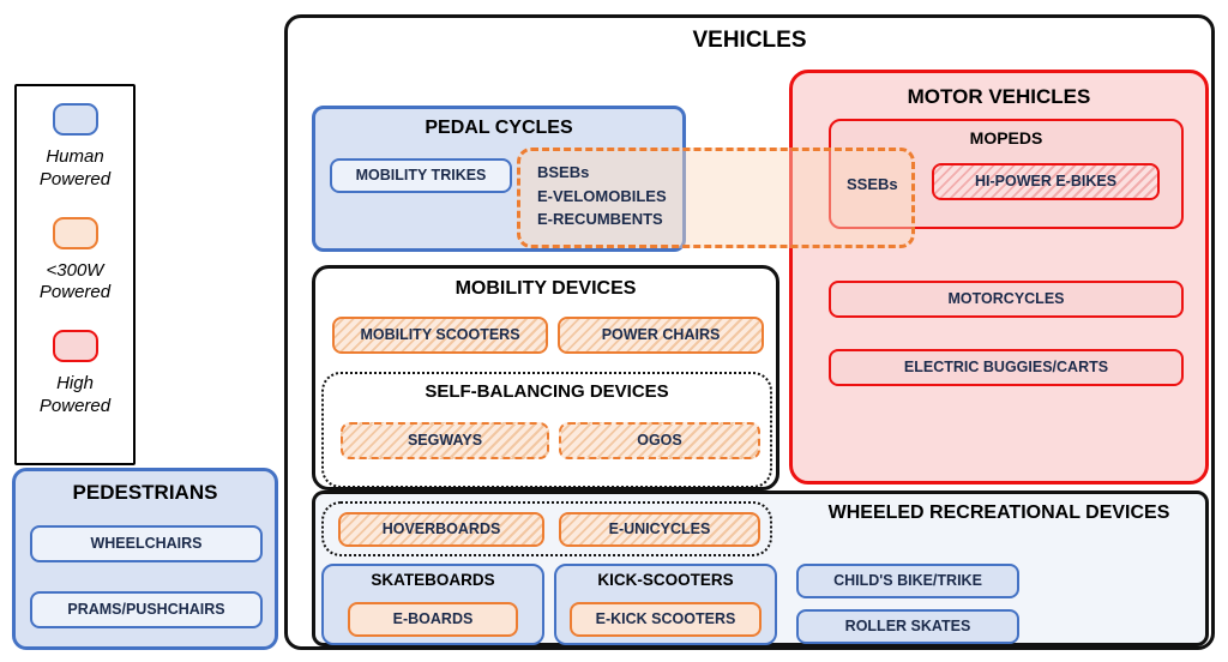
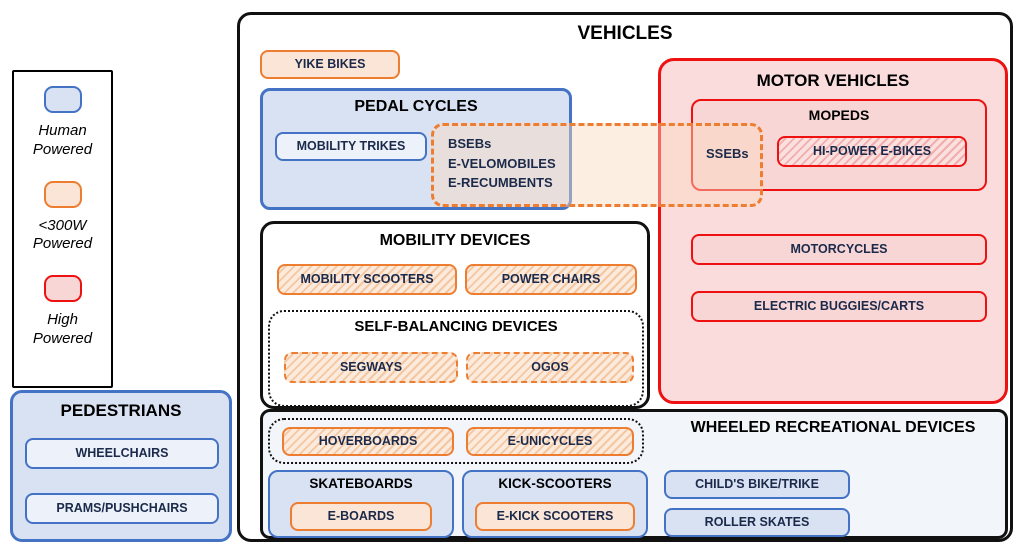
  Human Powered
  <300W Powered
  High Powered
  PEDESTRIANS
  WHEELCHAIRS
  PRAMS/PUSHCHAIRS
  VEHICLES
+ YIKE BIKES
  PEDAL CYCLES
  MOBILITY TRIKES
  MOTOR VEHICLES
  MOPEDS
  HI-POWER E-BIKES
  MOTORCYCLES
  ELECTRIC BUGGIES/CARTS
  BSEBs
  E-VELOMOBILES
  E-RECUMBENTS
  SSEBs
  MOBILITY DEVICES
  MOBILITY SCOOTERS
  POWER CHAIRS
  SELF-BALANCING DEVICES
  SEGWAYS
  OGOS
  WHEELED RECREATIONAL DEVICES
  HOVERBOARDS
  E-UNICYCLES
  SKATEBOARDS
  E-BOARDS
  KICK-SCOOTERS
  E-KICK SCOOTERS
  CHILD'S BIKE/TRIKE
  ROLLER SKATES
